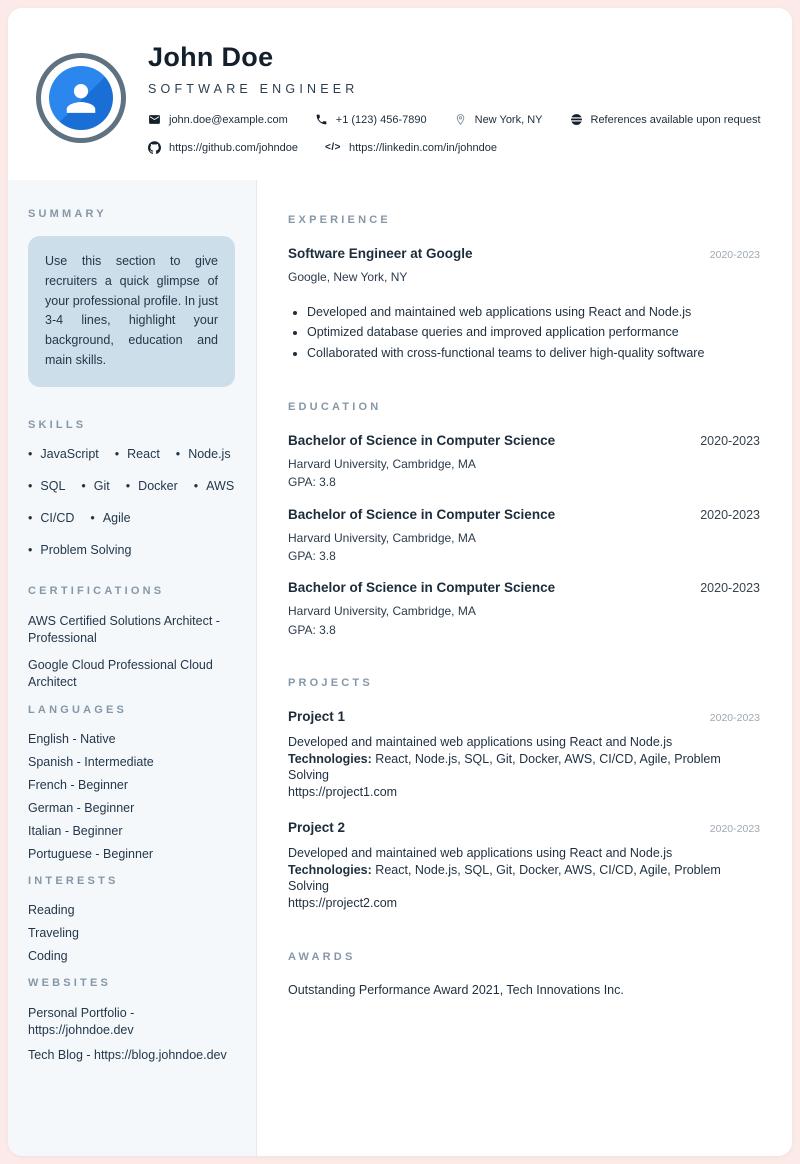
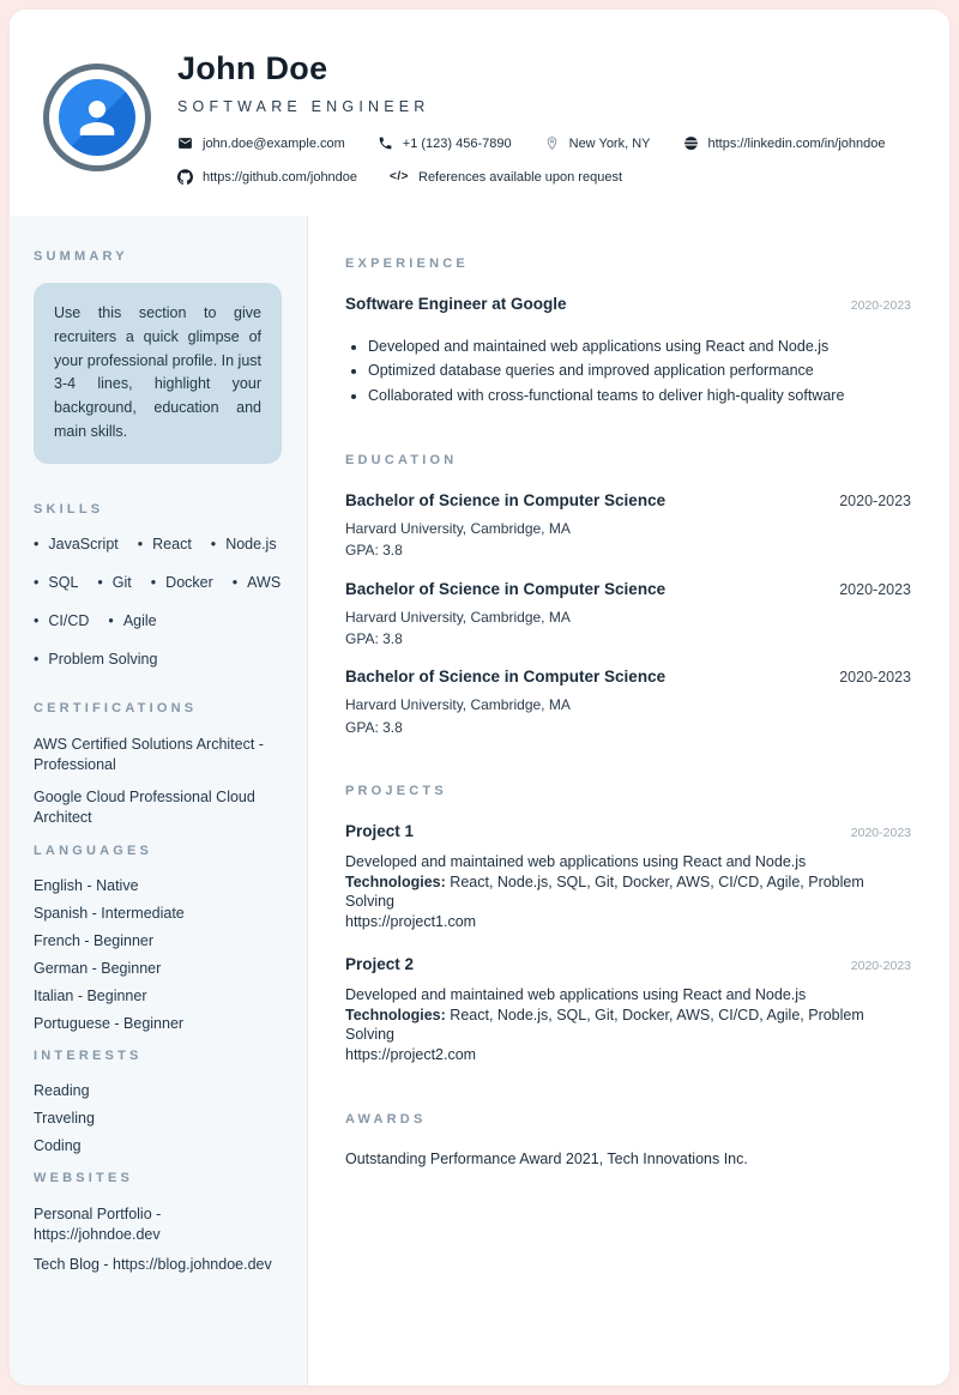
  John Doe
  SOFTWARE ENGINEER
  john.doe@example.com
  +1 (123) 456-7890
  New York, NY
- References available upon request
+ https://linkedin.com/in/johndoe
  https://github.com/johndoe
  </>
- https://linkedin.com/in/johndoe
+ References available upon request
  SUMMARY
  Use this section to give recruiters a quick glimpse of your professional profile. In just 3-4 lines, highlight your background, education and main skills.
  SKILLS
  JavaScript
  React
  Node.js
  SQL
  Git
  Docker
  AWS
  CI/CD
  Agile
  Problem Solving
  CERTIFICATIONS
  AWS Certified Solutions Architect - Professional
  Google Cloud Professional Cloud Architect
  LANGUAGES
  English - Native
  Spanish - Intermediate
  French - Beginner
  German - Beginner
  Italian - Beginner
  Portuguese - Beginner
  INTERESTS
  Reading
  Traveling
  Coding
  WEBSITES
  Personal Portfolio - https://johndoe.dev
  Tech Blog - https://blog.johndoe.dev
  EXPERIENCE
  Software Engineer at Google
  2020-2023
- Google, New York, NY
  Developed and maintained web applications using React and Node.js
  Optimized database queries and improved application performance
  Collaborated with cross-functional teams to deliver high-quality software
  EDUCATION
  Bachelor of Science in Computer Science
  2020-2023
  Harvard University, Cambridge, MA
  GPA: 3.8
  Bachelor of Science in Computer Science
  2020-2023
  Harvard University, Cambridge, MA
  GPA: 3.8
  Bachelor of Science in Computer Science
  2020-2023
  Harvard University, Cambridge, MA
  GPA: 3.8
  PROJECTS
  Project 1
  2020-2023
  Developed and maintained web applications using React and Node.js
  Technologies: React, Node.js, SQL, Git, Docker, AWS, CI/CD, Agile, Problem Solving
  https://project1.com
  Project 2
  2020-2023
  Developed and maintained web applications using React and Node.js
  Technologies: React, Node.js, SQL, Git, Docker, AWS, CI/CD, Agile, Problem Solving
  https://project2.com
  AWARDS
  Outstanding Performance Award 2021, Tech Innovations Inc.
